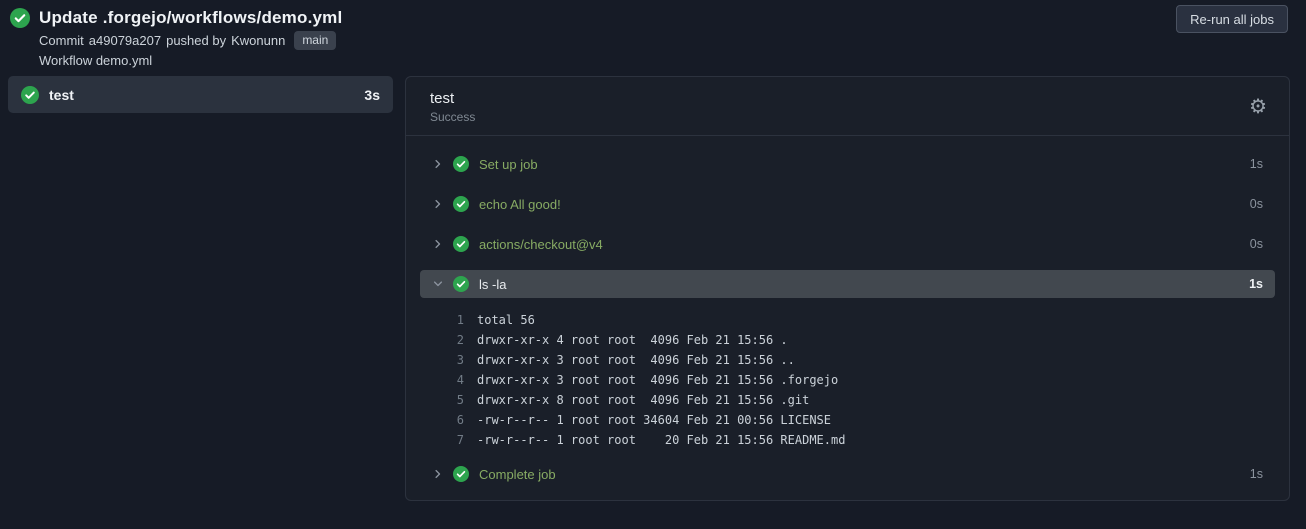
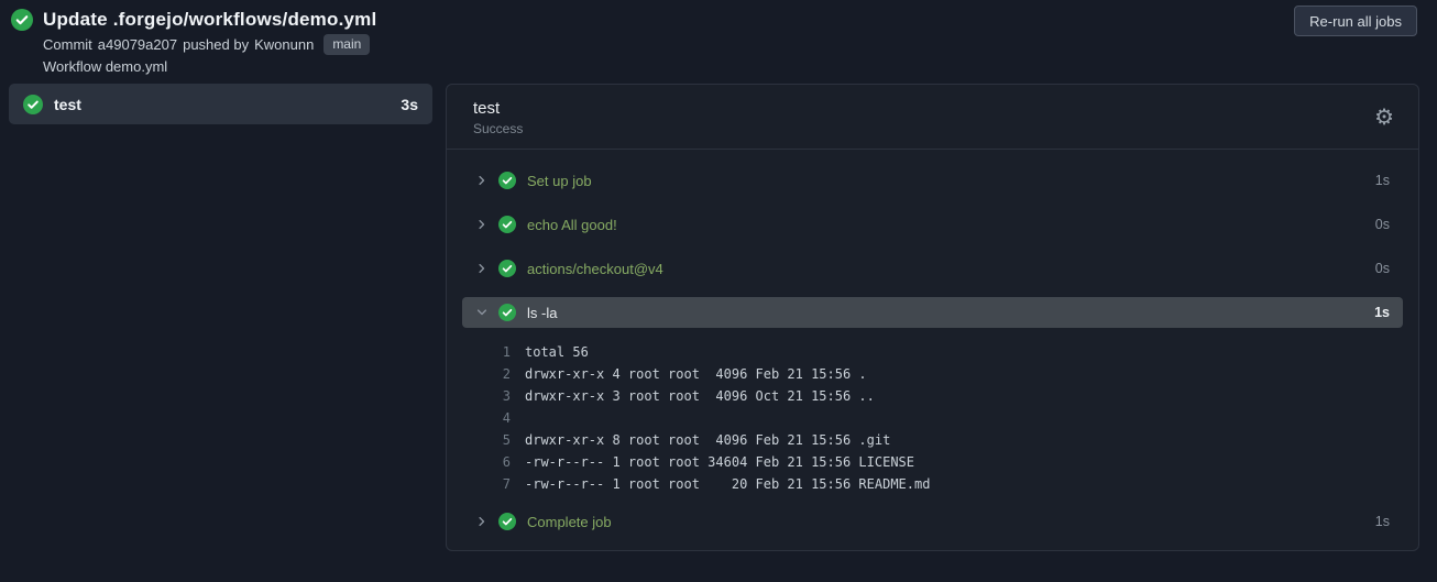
  Update .forgejo/workflows/demo.yml
  Commit
  a49079a207
  pushed by
  Kwonunn
  main
  Workflow demo.yml
  Re-run all jobs
  test
  3s
  test
  Success
  ⚙
  Set up job
  1s
  echo All good!
  0s
  actions/checkout@v4
  0s
  ls -la
  1s
  1
  total 56
  2
  drwxr-xr-x 4 root root 4096 Feb 21 15:56 .
  3
- drwxr-xr-x 3 root root 4096 Feb 21 15:56 ..
+ drwxr-xr-x 3 root root 4096 Oct 21 15:56 ..
  4
- drwxr-xr-x 3 root root 4096 Feb 21 15:56 .forgejo
  5
  drwxr-xr-x 8 root root 4096 Feb 21 15:56 .git
  6
- -rw-r--r-- 1 root root 34604 Feb 21 00:56 LICENSE
+ -rw-r--r-- 1 root root 34604 Feb 21 15:56 LICENSE
  7
  -rw-r--r-- 1 root root 20 Feb 21 15:56 README.md
  Complete job
  1s
